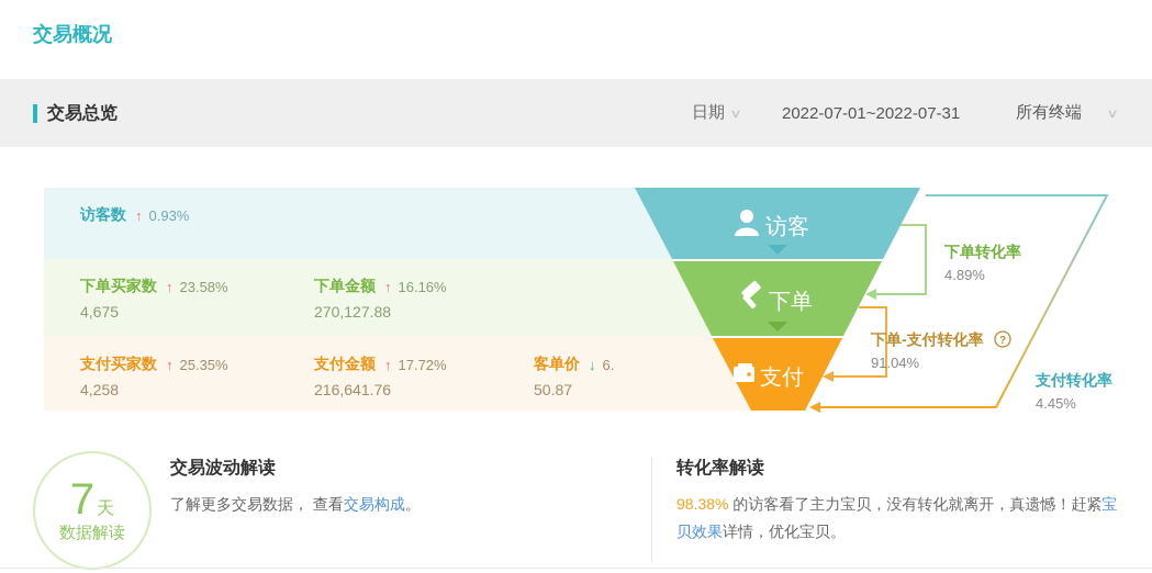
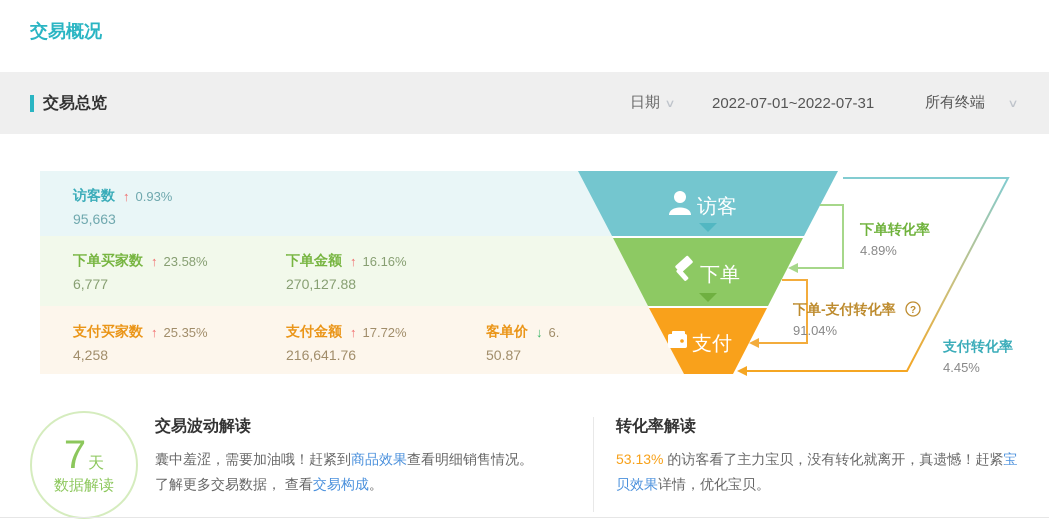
  交易概况
  交易总览
  日期
  ∨
  2022-07-01~2022-07-31
  所有终端
  ∨
  访客数
  ↑
  0.93%
+ 95,663
  下单买家数
  ↑
  23.58%
- 4,675
+ 6,777
  下单金额
  ↑
  16.16%
  270,127.88
  支付买家数
  ↑
  25.35%
  4,258
  支付金额
  ↑
  17.72%
  216,641.76
  客单价
  ↓
  50.87
  访客
  下单
  支付
  下单转化率
  4.89%
  下单-支付转化率
  ?
  91.04%
  支付转化率
  4.45%
  7
  天
  数据解读
  交易波动解读
+ 囊中羞涩，需要加油哦！赶紧到商品效果查看明细销售情况。
  了解更多交易数据， 查看交易构成。
  转化率解读
- 98.38% 的访客看了主力宝贝，没有转化就离开，真遗憾！赶紧宝贝效果详情，优化宝贝。
+ 53.13% 的访客看了主力宝贝，没有转化就离开，真遗憾！赶紧宝贝效果详情，优化宝贝。
